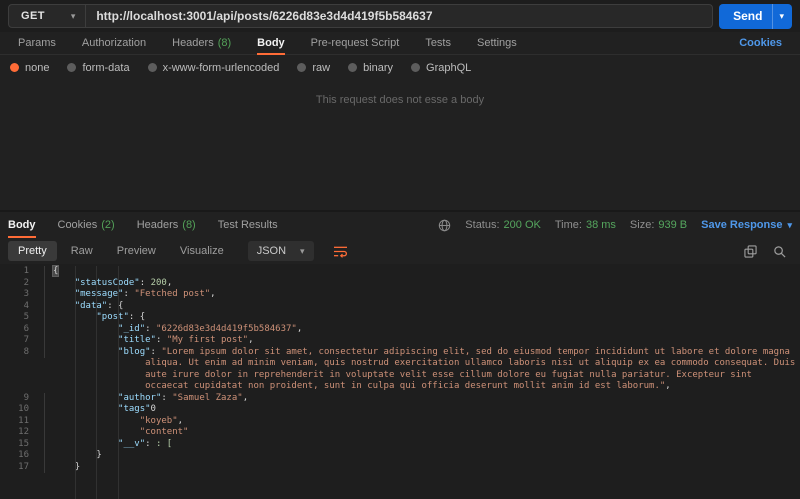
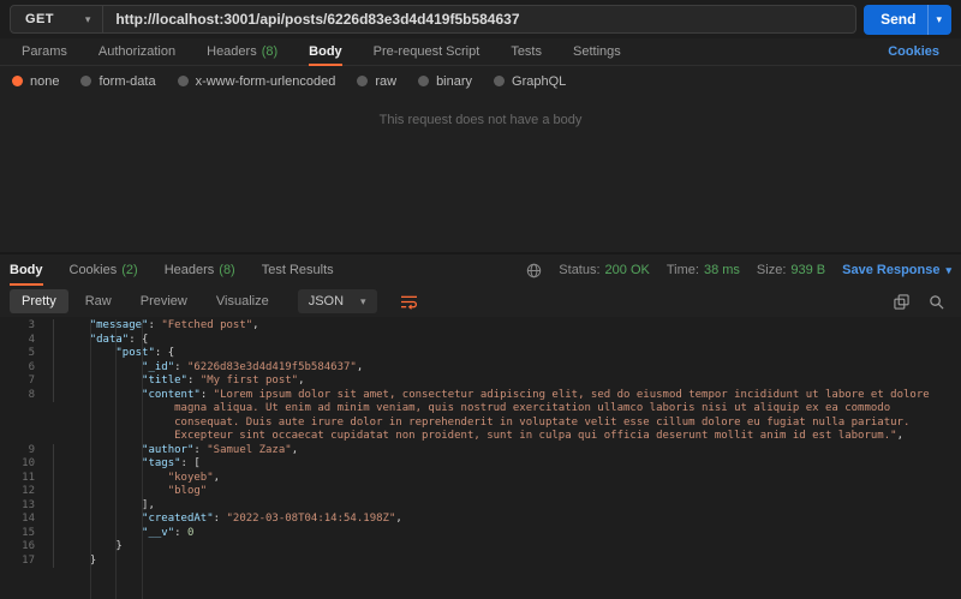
  GET
  ▾
  http://localhost:3001/api/posts/6226d83e3d4d419f5b584637
  Send
  ▾
  Params
  Authorization
  Headers
  (8)
  Body
  Pre-request Script
  Tests
  Settings
  Cookies
  none
  form-data
  x-www-form-urlencoded
  raw
  binary
  GraphQL
- This request does not esse a body
+ This request does not have a body
  Body
  Cookies
  (2)
  Headers
  (8)
  Test Results
  Status:
  200 OK
  Time:
  38 ms
  Size:
  939 B
  Save Response
  ▾
  Pretty
  Raw
  Preview
  Visualize
  JSON
  ▾
- 1
- {
- 2
- "statusCode": 200,
  3
  "message": "Fetched post",
  4
  "data": {
  5
  "post": {
  6
  "_id": "6226d83e3d4d419f5b584637",
  7
  "title": "My first post",
  8
- "blog": "Lorem ipsum dolor sit amet, consectetur adipiscing elit, sed do eiusmod tempor incididunt ut labore et dolore magna aliqua. Ut enim ad minim veniam, quis nostrud exercitation ullamco laboris nisi ut aliquip ex ea commodo consequat. Duis aute irure dolor in reprehenderit in voluptate velit esse cillum dolore eu fugiat nulla pariatur. Excepteur sint occaecat cupidatat non proident, sunt in culpa qui officia deserunt mollit anim id est laborum.",
+ "content": "Lorem ipsum dolor sit amet, consectetur adipiscing elit, sed do eiusmod tempor incididunt ut labore et dolore magna aliqua. Ut enim ad minim veniam, quis nostrud exercitation ullamco laboris nisi ut aliquip ex ea commodo consequat. Duis aute irure dolor in reprehenderit in voluptate velit esse cillum dolore eu fugiat nulla pariatur. Excepteur sint occaecat cupidatat non proident, sunt in culpa qui officia deserunt mollit anim id est laborum.",
  9
  "author": "Samuel Zaza",
  10
- "tags"0
+ "tags": [
  11
  "koyeb",
  12
- "content"
+ "blog"
+ 13
+ ],
+ 14
+ "createdAt": "2022-03-08T04:14:54.198Z",
  15
- "__v": : [
+ "__v": 0
  16
  }
  17
  }
